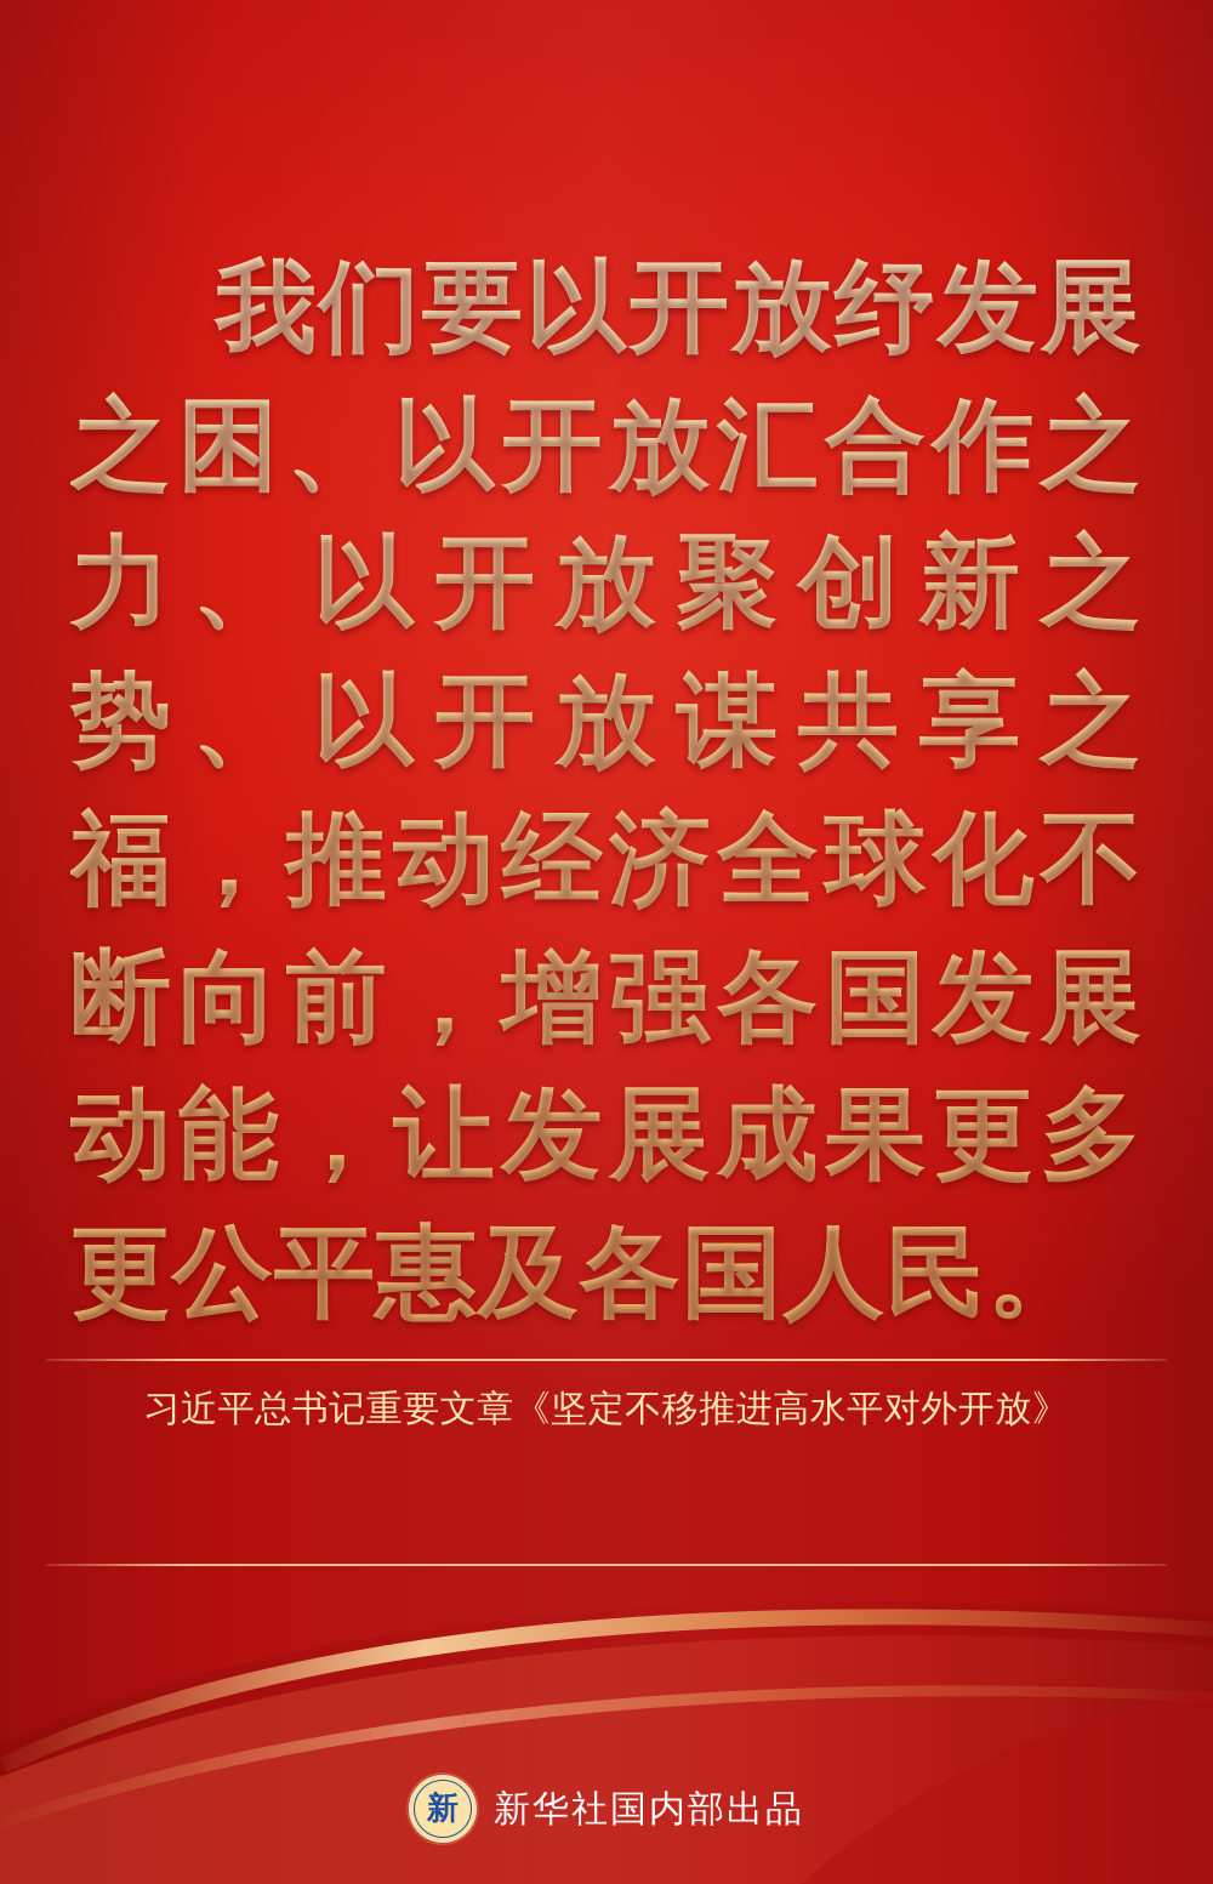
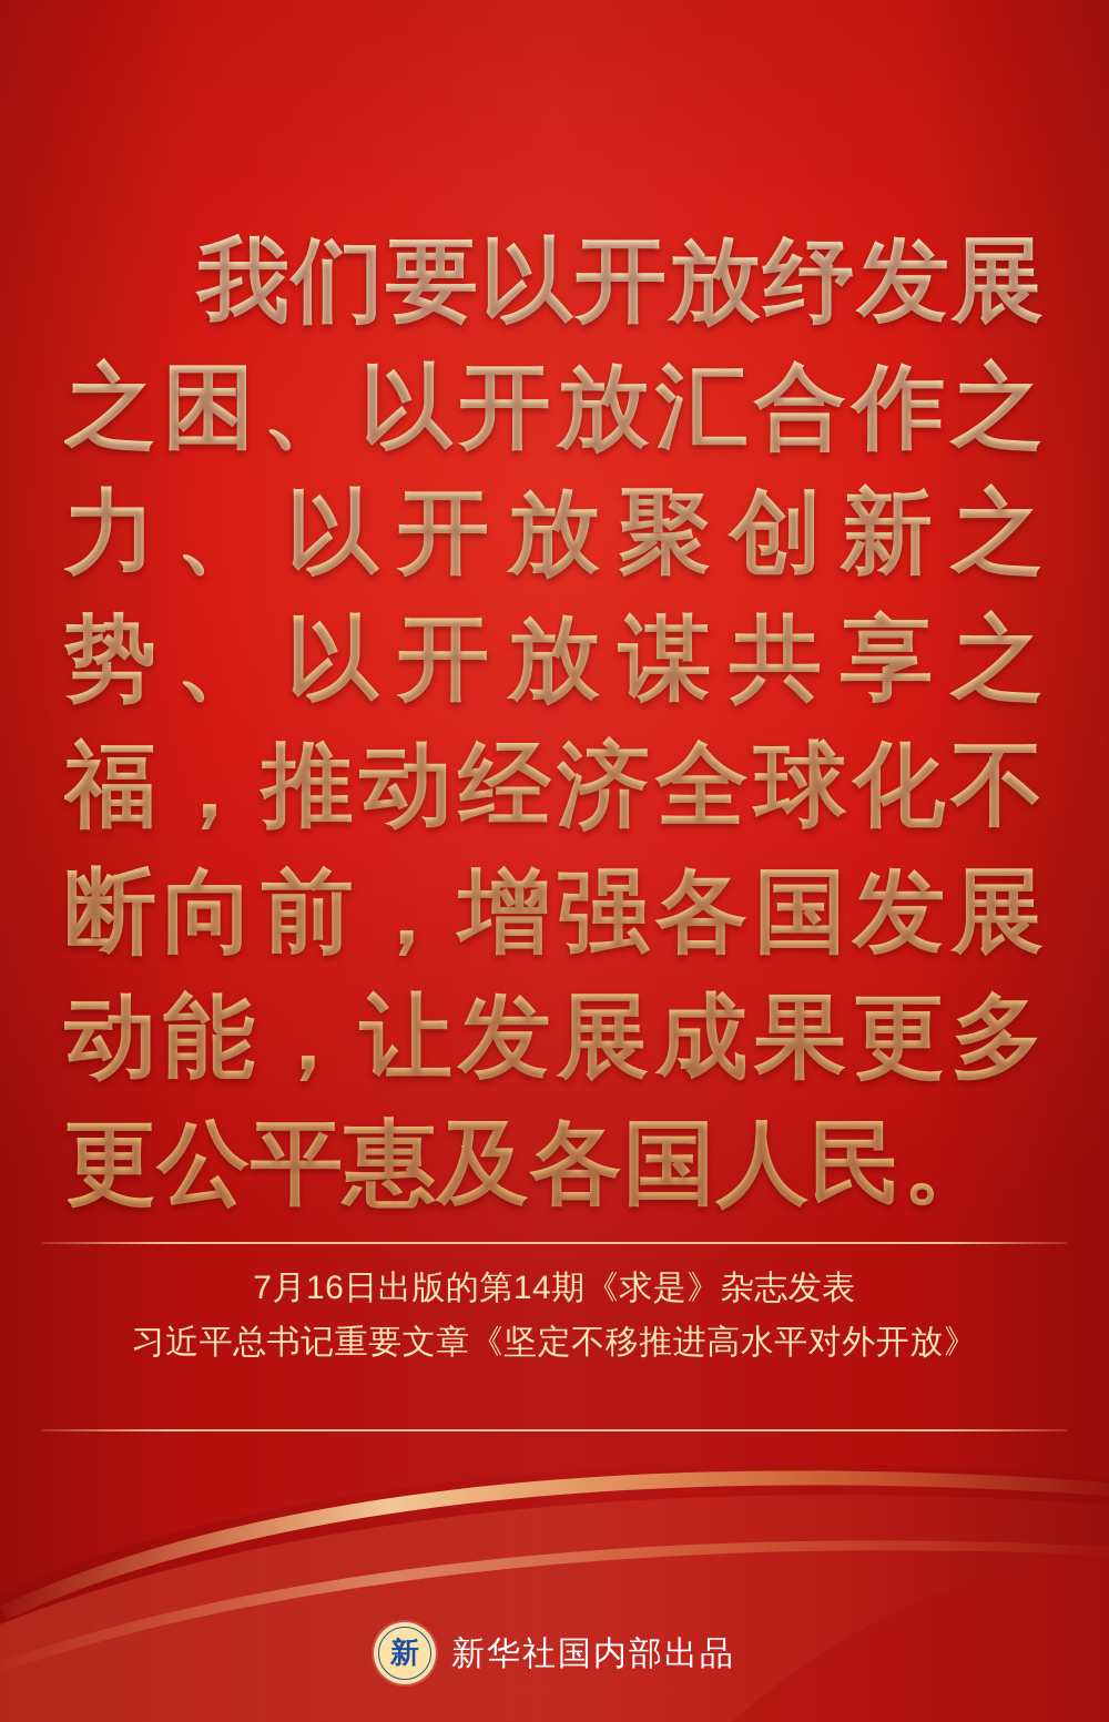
  我们要以开放纾发展之困、以开放汇合作之力、以开放聚创新之势、以开放谋共享之福，推动经济全球化不断向前，增强各国发展动能，让发展成果更多更公平惠及各国人民。
+ 7月16日出版的第14期《求是》杂志发表
  习近平总书记重要文章《坚定不移推进高水平对外开放》
  新
  新华社国内部出品
